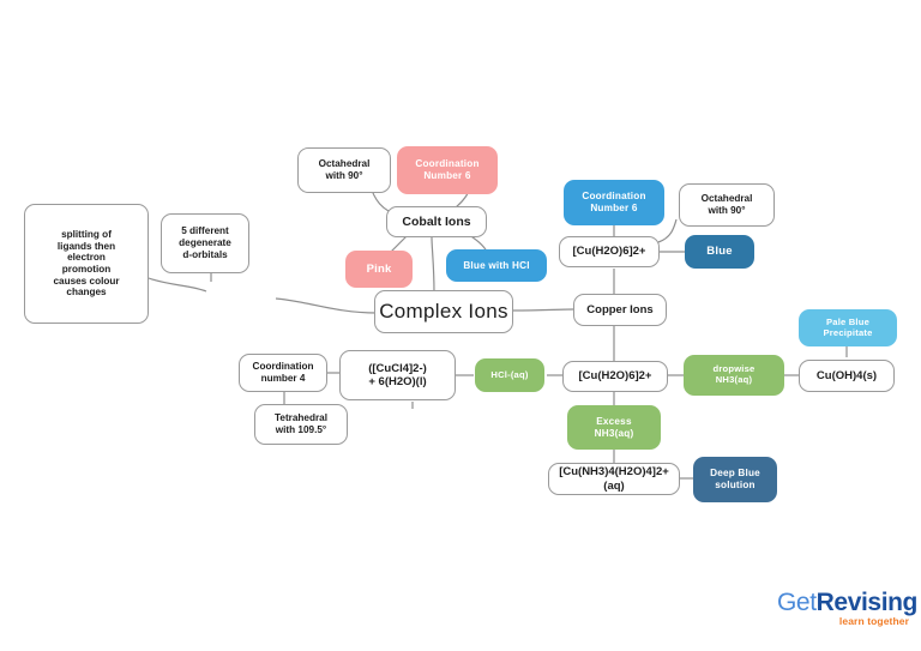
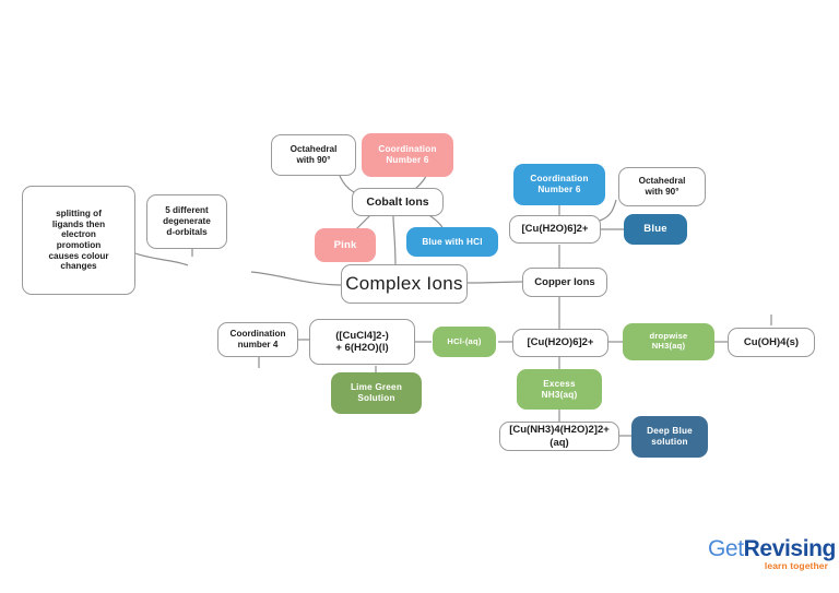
  splitting of
  ligands then
  electron
  promotion
  causes colour
  changes
  5 different
  degenerate
  d-orbitals
  Octahedral
  with 90°
  Coordination
  Number 6
  Cobalt Ions
  Pink
  Blue with HCl
  Complex Ions
  Coordination
  Number 6
  Octahedral
  with 90°
  [Cu(H2O)6]2+
  Blue
  Copper Ions
  Coordination
  number 4
- Tetrahedral
- with 109.5°
  ([CuCl4]2-)
  + 6(H2O)(l)
  HCl-(aq)
+ Lime Green
+ Solution
  [Cu(H2O)6]2+
  dropwise
  NH3(aq)
  Cu(OH)4(s)
- Pale Blue
- Precipitate
  Excess
  NH3(aq)
- [Cu(NH3)4(H2O)4]2+(aq)
+ [Cu(NH3)4(H2O)2]2+(aq)
  Deep Blue
  solution
  GetRevising
  learn together
